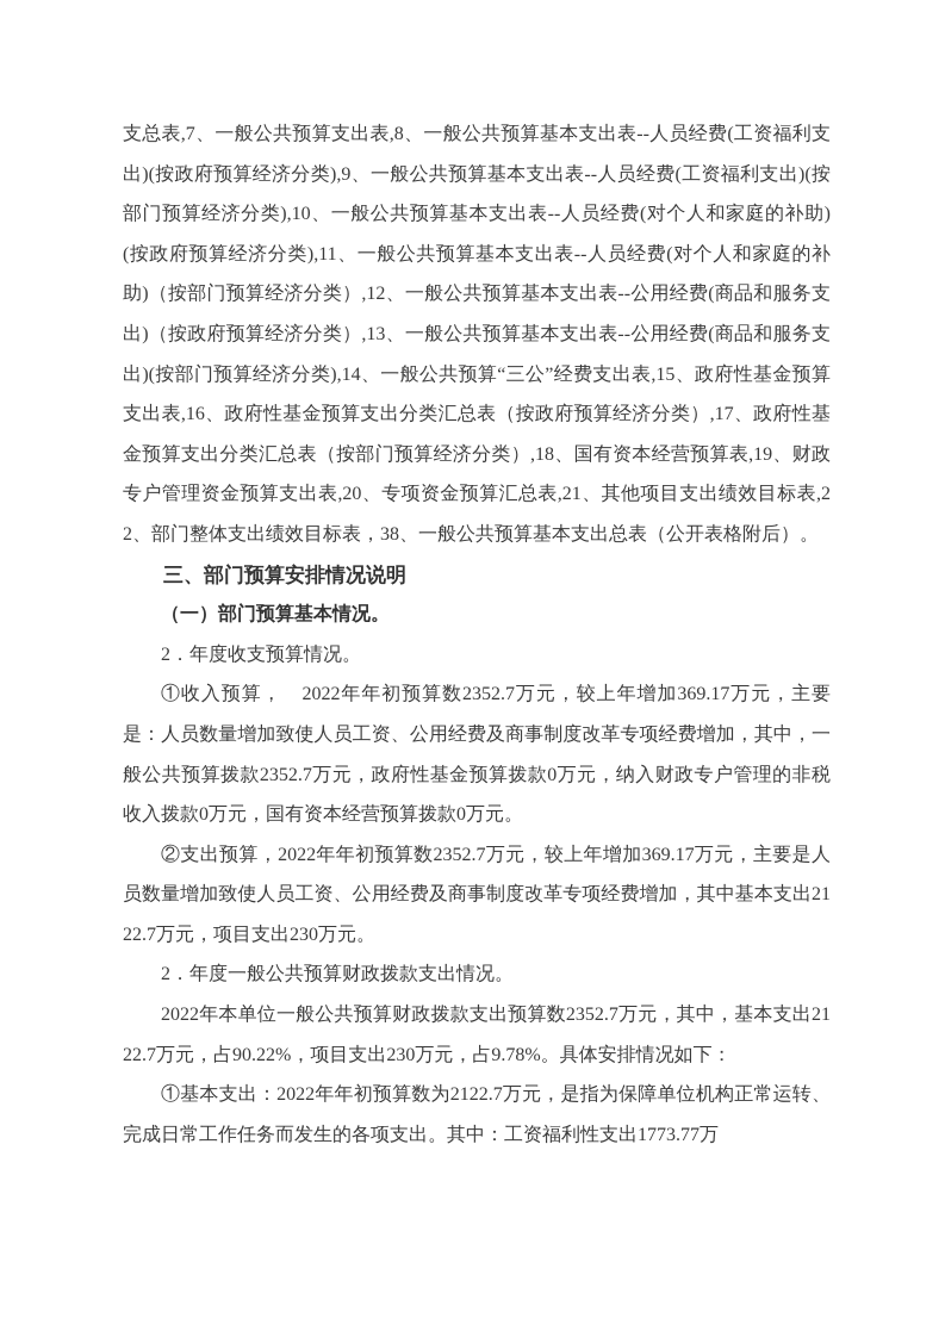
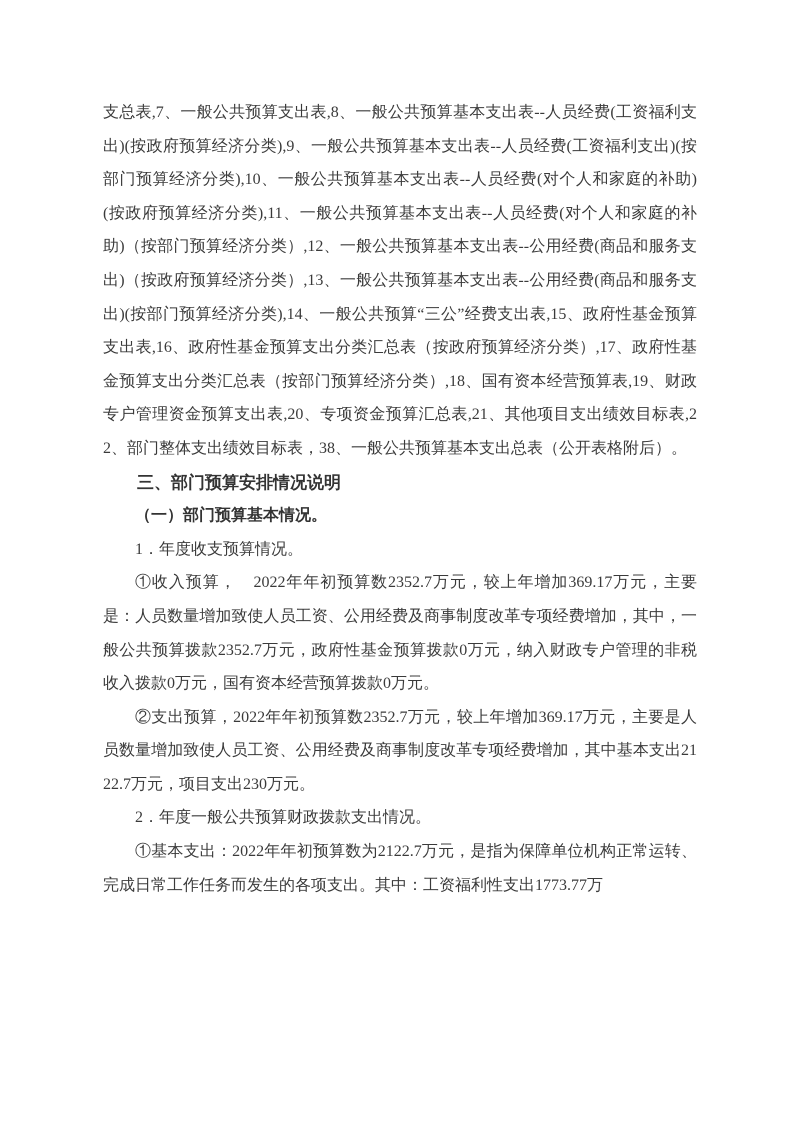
  支总表,7、一般公共预算支出表,8、一般公共预算基本支出表--人员经费(工资福利支出)(按政府预算经济分类),9、一般公共预算基本支出表--人员经费(工资福利支出)(按部门预算经济分类),10、一般公共预算基本支出表--人员经费(对个人和家庭的补助)(按政府预算经济分类),11、一般公共预算基本支出表--人员经费(对个人和家庭的补助)（按部门预算经济分类）,12、一般公共预算基本支出表--公用经费(商品和服务支出)（按政府预算经济分类）,13、一般公共预算基本支出表--公用经费(商品和服务支出)(按部门预算经济分类),14、一般公共预算“三公”经费支出表,15、政府性基金预算支出表,16、政府性基金预算支出分类汇总表（按政府预算经济分类）,17、政府性基金预算支出分类汇总表（按部门预算经济分类）,18、国有资本经营预算表,19、财政专户管理资金预算支出表,20、专项资金预算汇总表,21、其他项目支出绩效目标表,22、部门整体支出绩效目标表，38、一般公共预算基本支出总表（公开表格附后）。
  三、部门预算安排情况说明
  （一）部门预算基本情况。
- 2．年度收支预算情况。
+ 1．年度收支预算情况。
  ①收入预算， 2022年年初预算数2352.7万元，较上年增加369.17万元，主要是：人员数量增加致使人员工资、公用经费及商事制度改革专项经费增加，其中，一般公共预算拨款2352.7万元，政府性基金预算拨款0万元，纳入财政专户管理的非税收入拨款0万元，国有资本经营预算拨款0万元。
  ②支出预算，2022年年初预算数2352.7万元，较上年增加369.17万元，主要是人员数量增加致使人员工资、公用经费及商事制度改革专项经费增加，其中基本支出2122.7万元，项目支出230万元。
  2．年度一般公共预算财政拨款支出情况。
- 2022年本单位一般公共预算财政拨款支出预算数2352.7万元，其中，基本支出2122.7万元，占90.22%，项目支出230万元，占9.78%。具体安排情况如下：
  ①基本支出：2022年年初预算数为2122.7万元，是指为保障单位机构正常运转、完成日常工作任务而发生的各项支出。其中：工资福利性支出1773.77万
